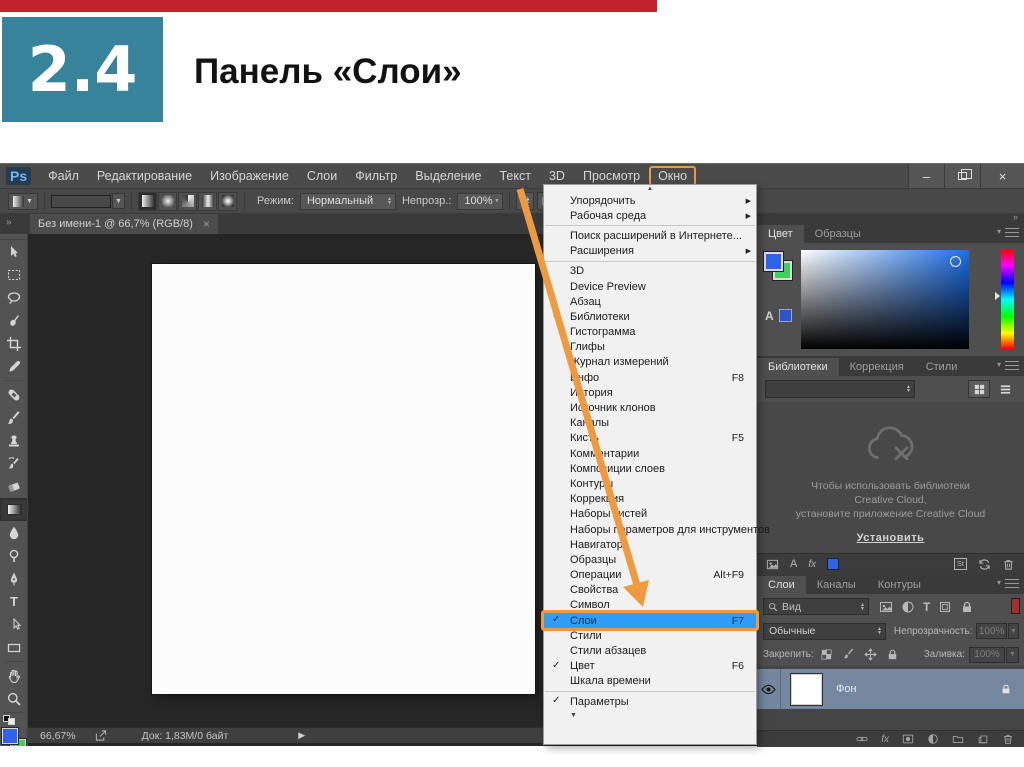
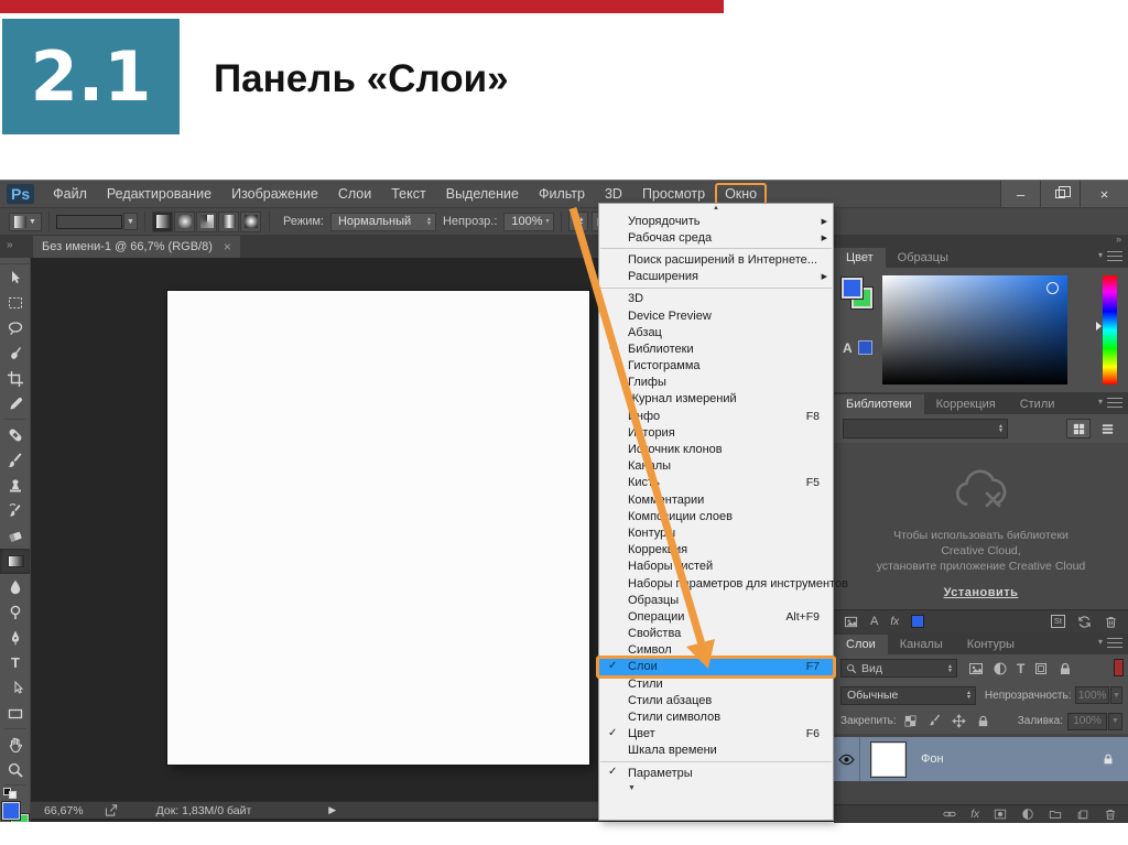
- 2.4
+ 2.1
  Панель «Слои»
  Ps
  Файл
  Редактирование
  Изображение
  Слои
- Фильтр
+ Текст
  Выделение
- Текст
+ Фильтр
  3D
  Просмотр
  Окно
  –
  ×
  Режим:
  Нормальный
  Непрозр.:
  100%
  »
  Без имени-1 @ 66,7% (RGB/8)
  ×
  T
  66,67%
  Док: 1,83М/0 байт
  ▶
  »
  Цвет
  Образцы
  А
  Библиотеки
  Коррекция
  Стили
  Чтобы использовать библиотеки
  Creative Cloud,
  установите приложение Creative Cloud
  Установить
  А
  fx
  St
  Слои
  Каналы
  Контуры
  Вид
  T
  Обычные
  Непрозрачность:
  100%
  Закрепить:
  Заливка:
  100%
  Фон
  fx
  Упорядочить
  Рабочая среда
  Поиск расширений в Интернете...
  Расширения
  3D
  Device Preview
  Абзац
  Библиотеки
  Гистограмма
  Глифы
  Журнал измерений
  нфо
  F8
  Итория
  Исочник клонов
  F5
  Коммнтарии
  Компиции слоев
  Контур
  Коррекя
  Наборыистей
  Наборы праметров для инструментов
- Навигатор
  Образцы
  Операции
  Alt+F9
  Свойства
  Символ
  ✓
  Слои
  F7
  Стили
  Стили абзацев
+ Стили символов
  ✓
  Цвет
  F6
  Шкала времени
  ✓
  Параметры
